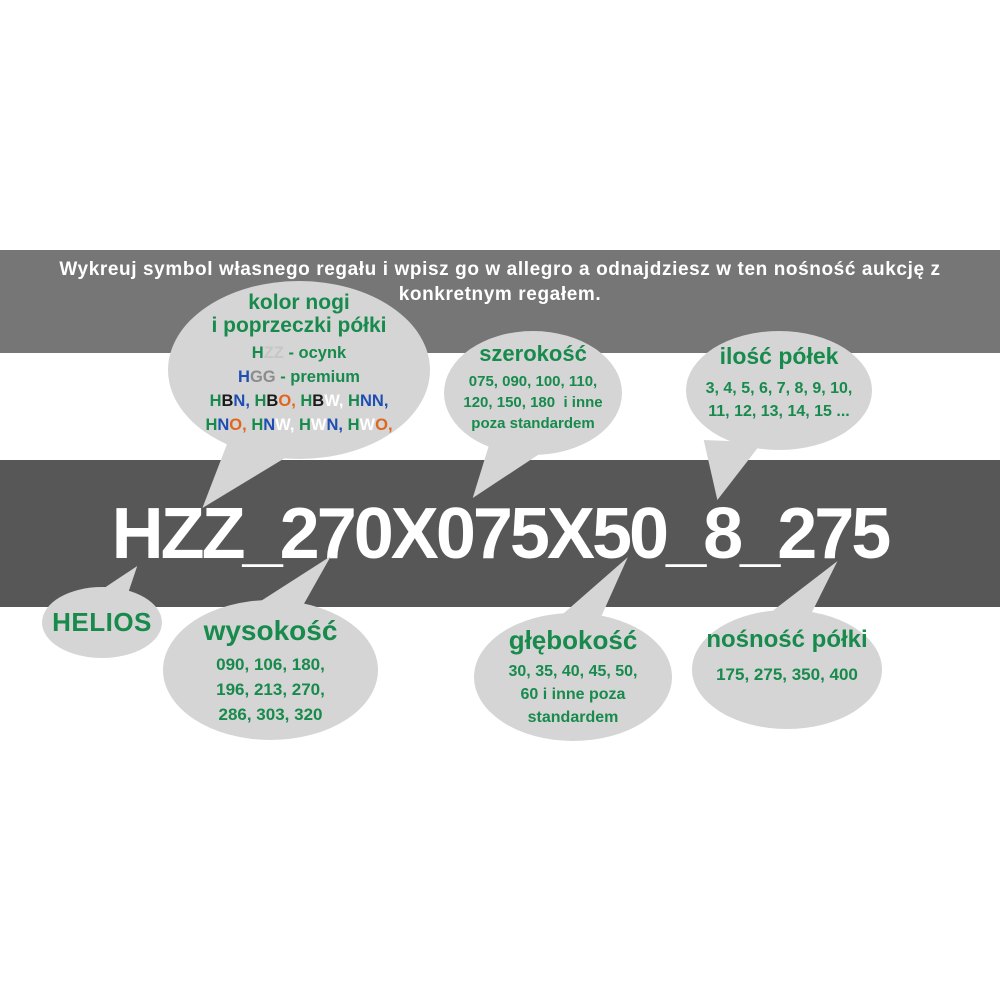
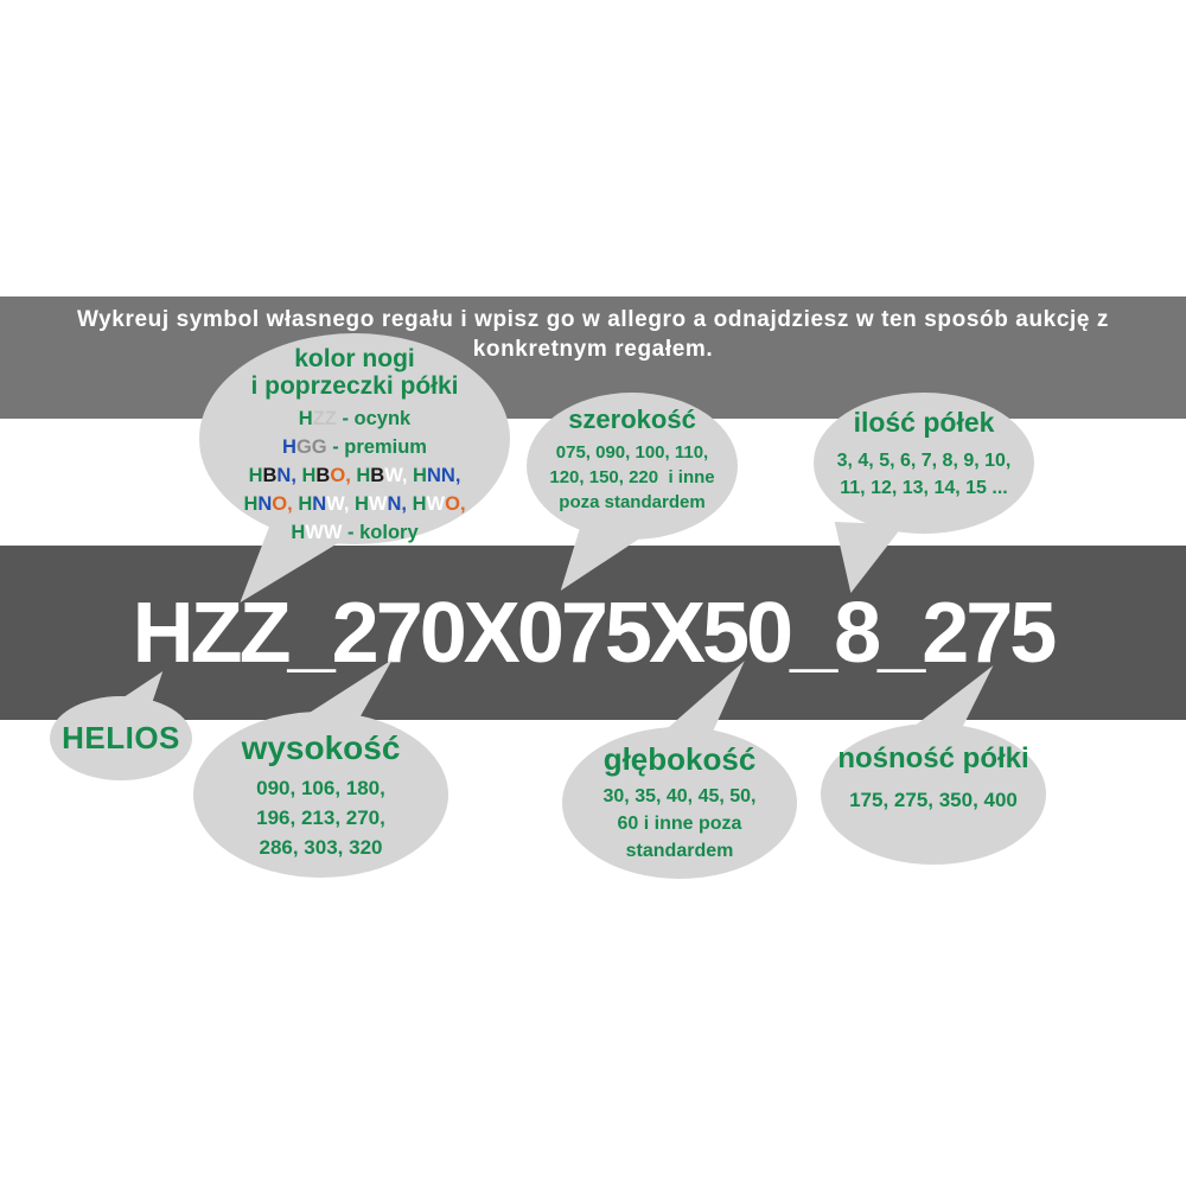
- Wykreuj symbol własnego regału i wpisz go w allegro a odnajdziesz w ten nośność aukcję z
+ Wykreuj symbol własnego regału i wpisz go w allegro a odnajdziesz w ten sposób aukcję z
  konkretnym regałem.
  HZZ_270X075X50_8_275
  kolor nogi
  i poprzeczki półki
  H - ocynk
  HGG - premium
  HBN, HBO, HBW, HNN,
  HNO, HNW, HWN, HWO,
+ HWW - kolory
  szerokość
  075, 090, 100, 110,
- 120, 150, 180 i inne
+ 120, 150, 220 i inne
  poza standardem
  ilość półek
  3, 4, 5, 6, 7, 8, 9, 10,
  11, 12, 13, 14, 15 ...
  HELIOS
  wysokość
  090, 106, 180,
  196, 213, 270,
  286, 303, 320
  głębokość
  30, 35, 40, 45, 50,
  60 i inne poza
  standardem
  nośność półki
  175, 275, 350, 400
